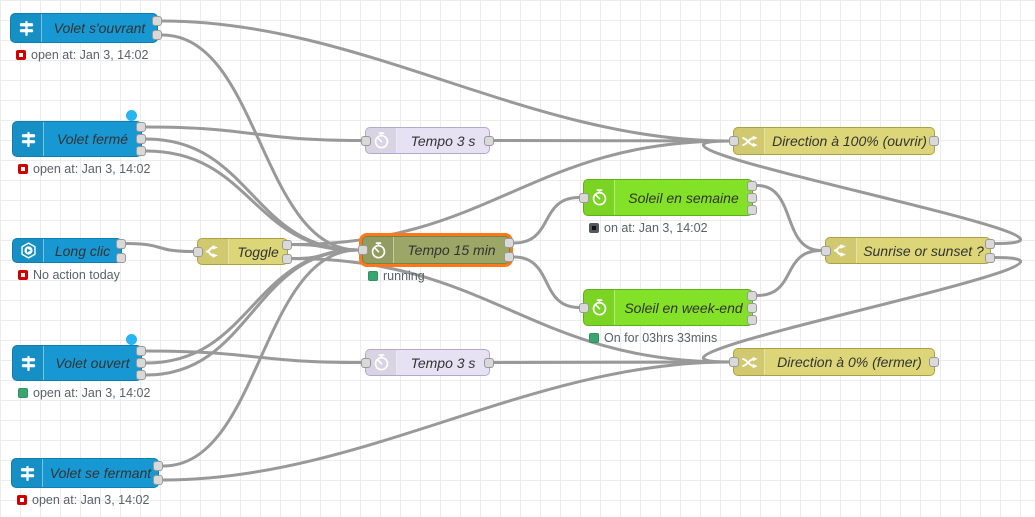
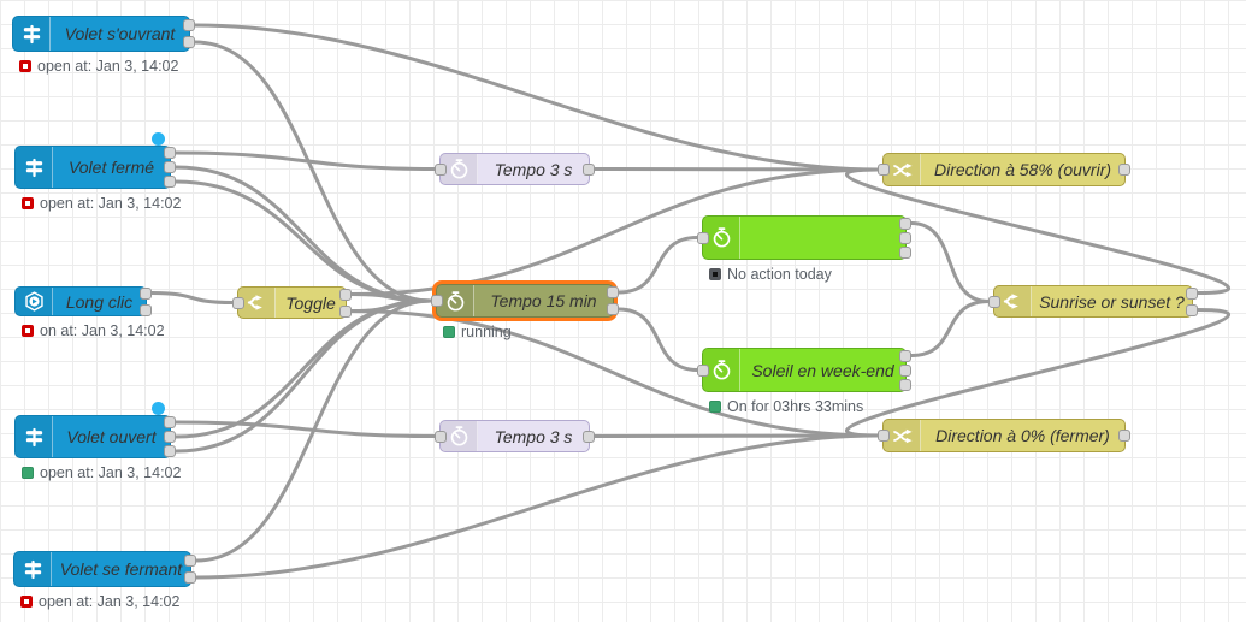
  Volet s'ouvrant
  open at: Jan 3, 14:02
  Volet fermé
  open at: Jan 3, 14:02
  Long clic
- No action today
+ on at: Jan 3, 14:02
  Volet ouvert
  open at: Jan 3, 14:02
  Volet se fermant
  open at: Jan 3, 14:02
  Toggle
  Tempo 3 s
  Tempo 15 min
  running
- Soleil en semaine
- on at: Jan 3, 14:02
+ No action today
  Soleil en week-end
  On for 03hrs 33mins
- Direction à 100% (ouvrir)
+ Direction à 58% (ouvrir)
  Sunrise or sunset ?
  Tempo 3 s
  Direction à 0% (fermer)
